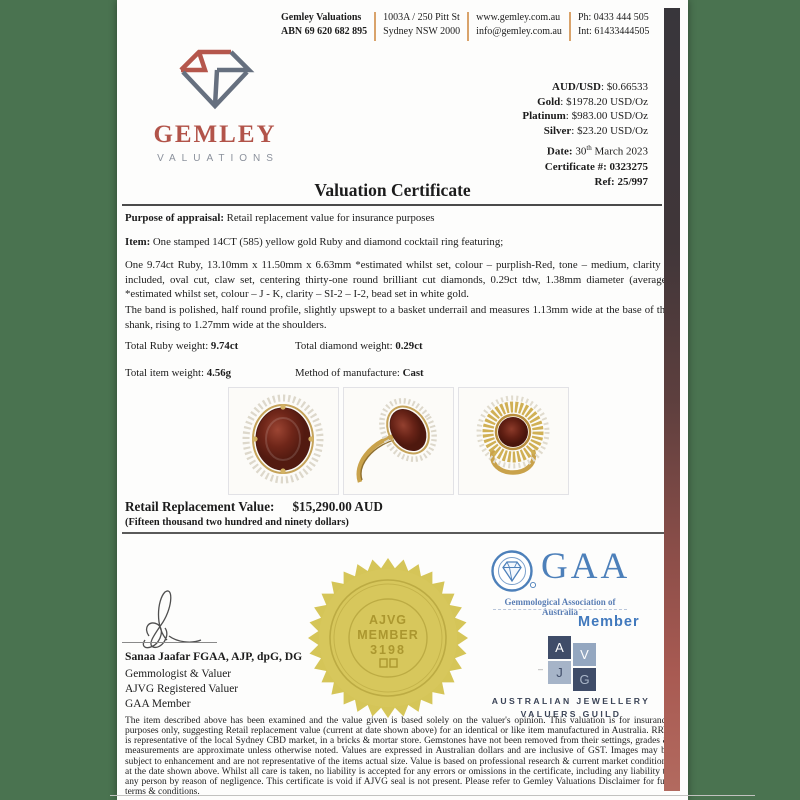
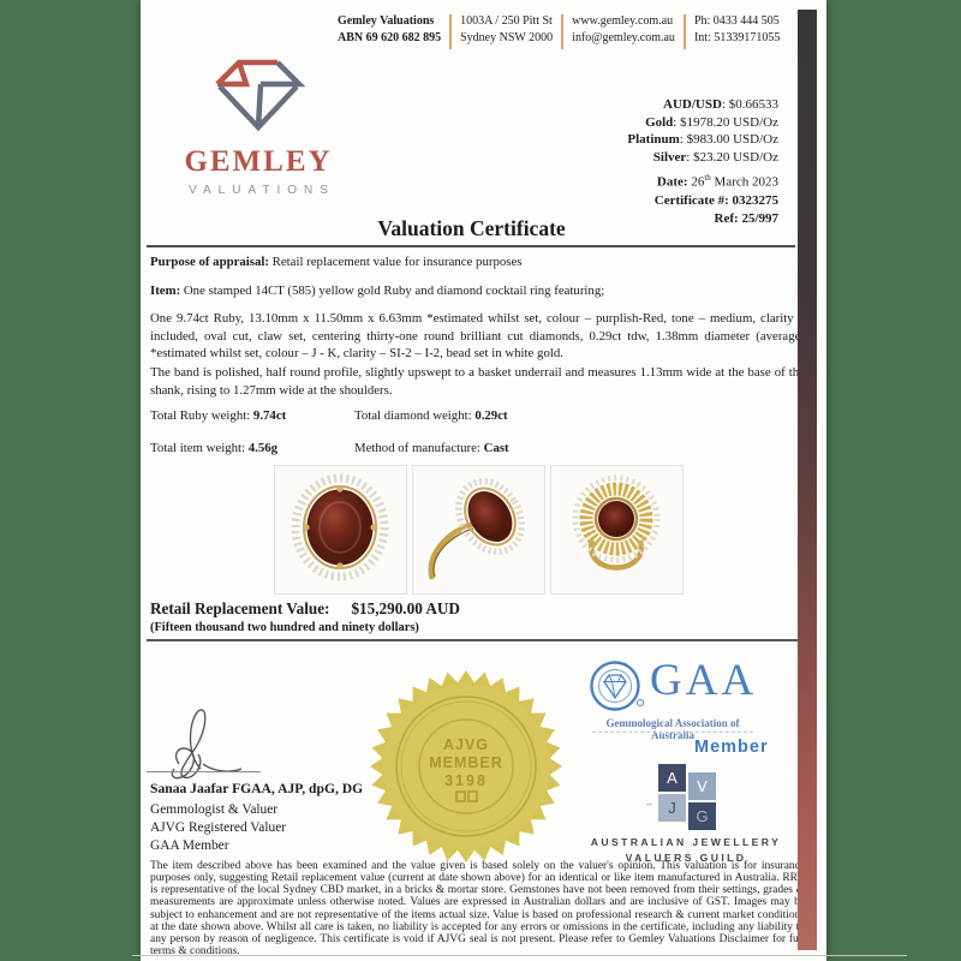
  Gemley Valuations
  ABN 69 620 682 895
  1003A / 250 Pitt St
  Sydney NSW 2000
  www.gemley.com.au
  info@gemley.com.au
  Ph: 0433 444 505
- Int: 61433444505
+ Int: 51339171055
  GEMLEY
  VALUATIONS
  AUD/USD: $0.66533
  Gold: $1978.20 USD/Oz
  Platinum: $983.00 USD/Oz
  Silver: $23.20 USD/Oz
- Date: 30th March 2023
+ Date: 26th March 2023
  Certificate #: 0323275
  Ref: 25/997
  Valuation Certificate
  Purpose of appraisal: Retail replacement value for insurance purposes
  Item: One stamped 14CT (585) yellow gold Ruby and diamond cocktail ring featuring;
  One 9.74ct Ruby, 13.10mm x 11.50mm x 6.63mm *estimated whilst set, colour – purplish-Red, tone – medium, clarity included, oval cut, claw set, centering thirty-one round brilliant cut diamonds, 0.29ct tdw, 1.38mm diameter (averag *estimated whilst set, colour – J - K, clarity – SI-2 – I-2, bead set in white gold.
  The band is polished, half round profile, slightly upswept to a basket underrail and measures 1.13mm wide at the base of th shank, rising to 1.27mm wide at the shoulders.
  Total Ruby weight: 9.74ct
  Total diamond weight: 0.29ct
  Total item weight: 4.56g
  Method of manufacture: Cast
  Retail Replacement Value: $15,290.00 AUD
  (Fifteen thousand two hundred and ninety dollars)
  AJVG
  MEMBER
  3198
  GAA
  Gemmological Association of Australia
  Member
  A
  V
  J
  G
  –
  AUSTRALIAN JEWELLERY
  VALUERS GUILD
  Sanaa Jaafar FGAA, AJP, dpG, DG
  Gemmologist & Valuer
  AJVG Registered Valuer
  GAA Member
  The item described above has been examined and the value given is based solely on the valuer's opinion. This valuation is for insuran purposes only, suggesting Retail replacement value (current at date shown above) for an identical or like item manufactured in Australia. RR is representative of the local Sydney CBD market, in a bricks & mortar store. Gemstones have not been removed from their settings, grades measurements are approximate unless otherwise noted. Values are expressed in Australian dollars and are inclusive of GST. Images may subject to enhancement and are not representative of the items actual size. Value is based on professional research & current market conditio at the date shown above. Whilst all care is taken, no liability is accepted for any errors or omissions in the certificate, including any liability any person by reason of negligence. This certificate is void if AJVG seal is not present. Please refer to Gemley Valuations Disclaimer for fu terms & conditions.
